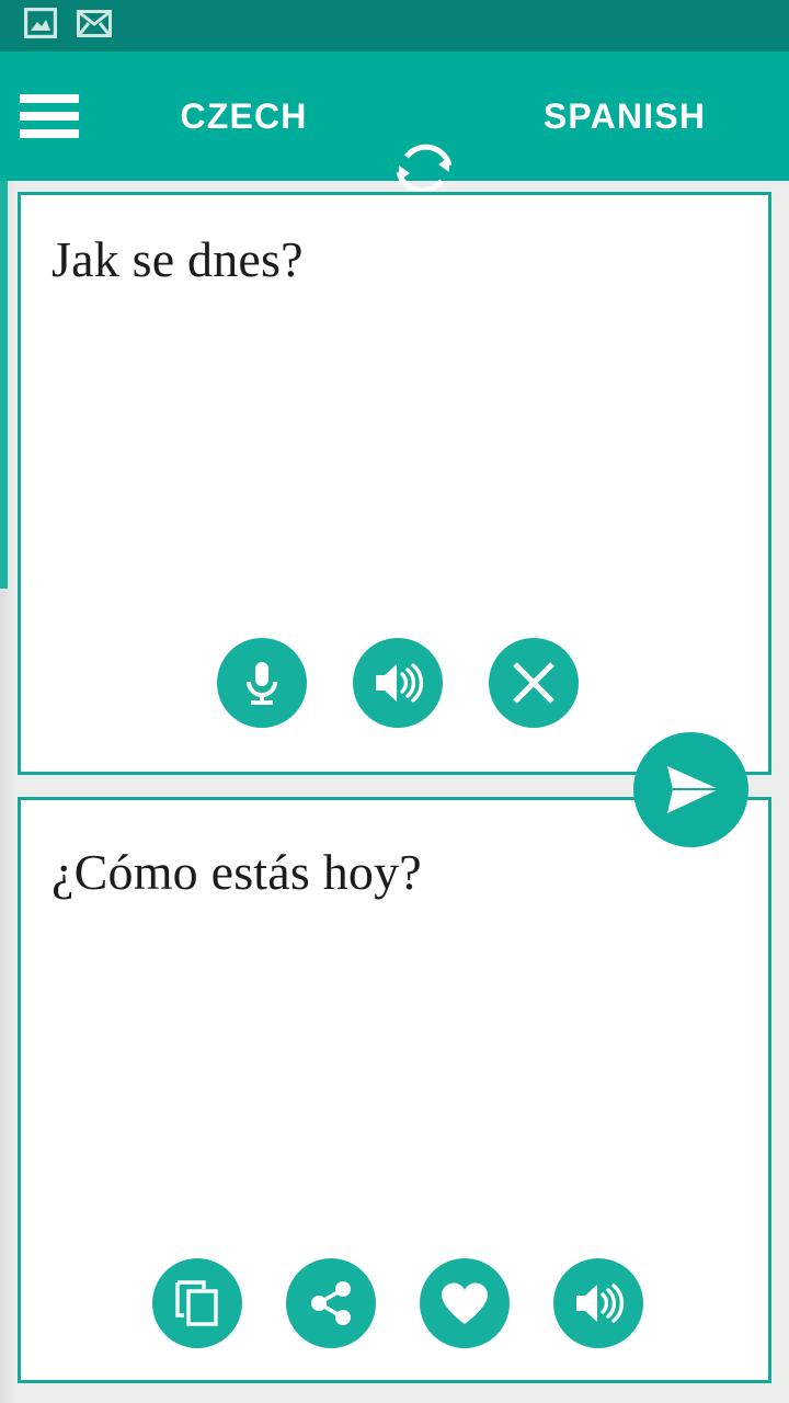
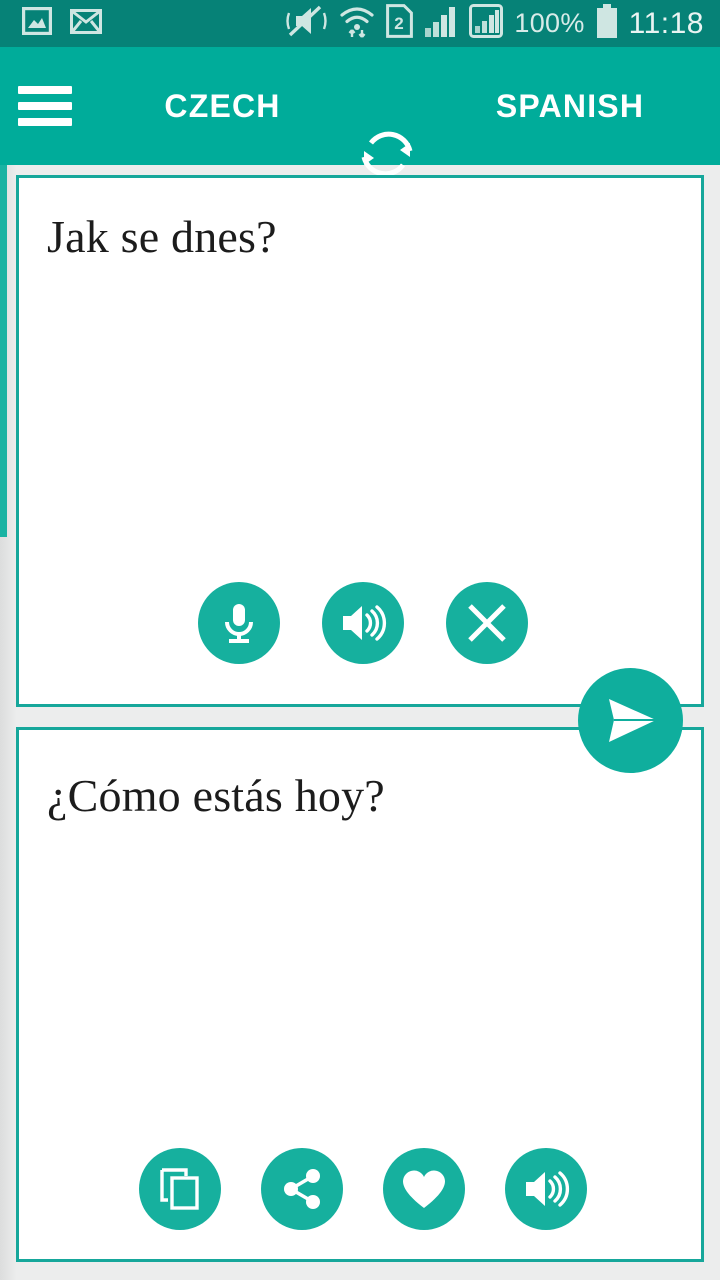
+ 2
+ 100%
+ 11:18
  CZECH
  SPANISH
  Jak se dnes?
  ¿Cómo estás hoy?
